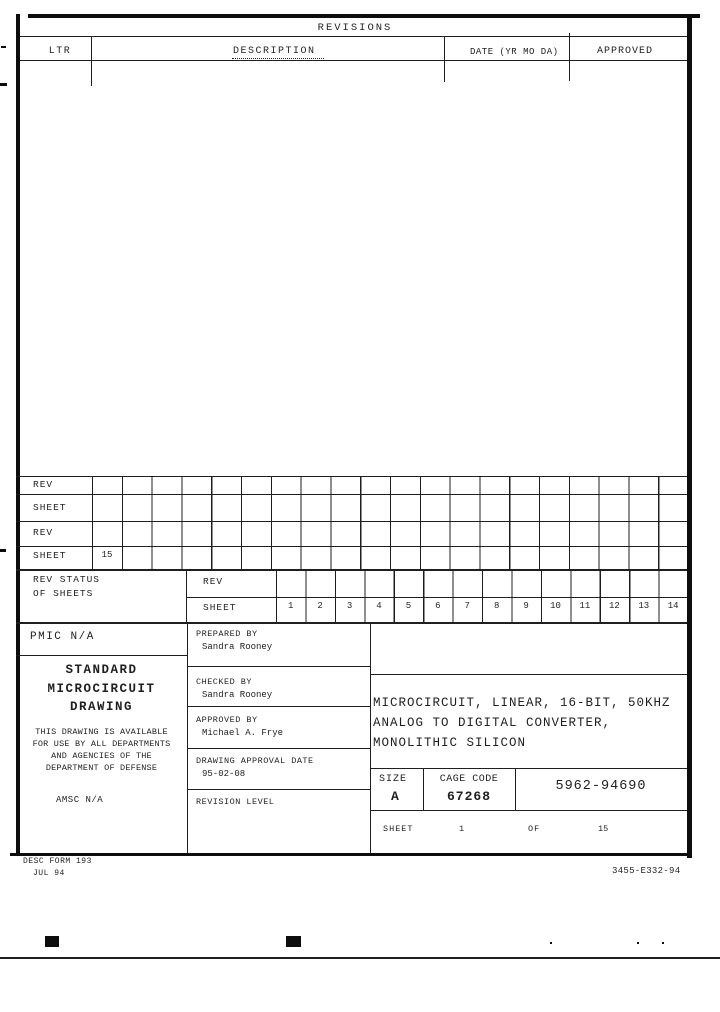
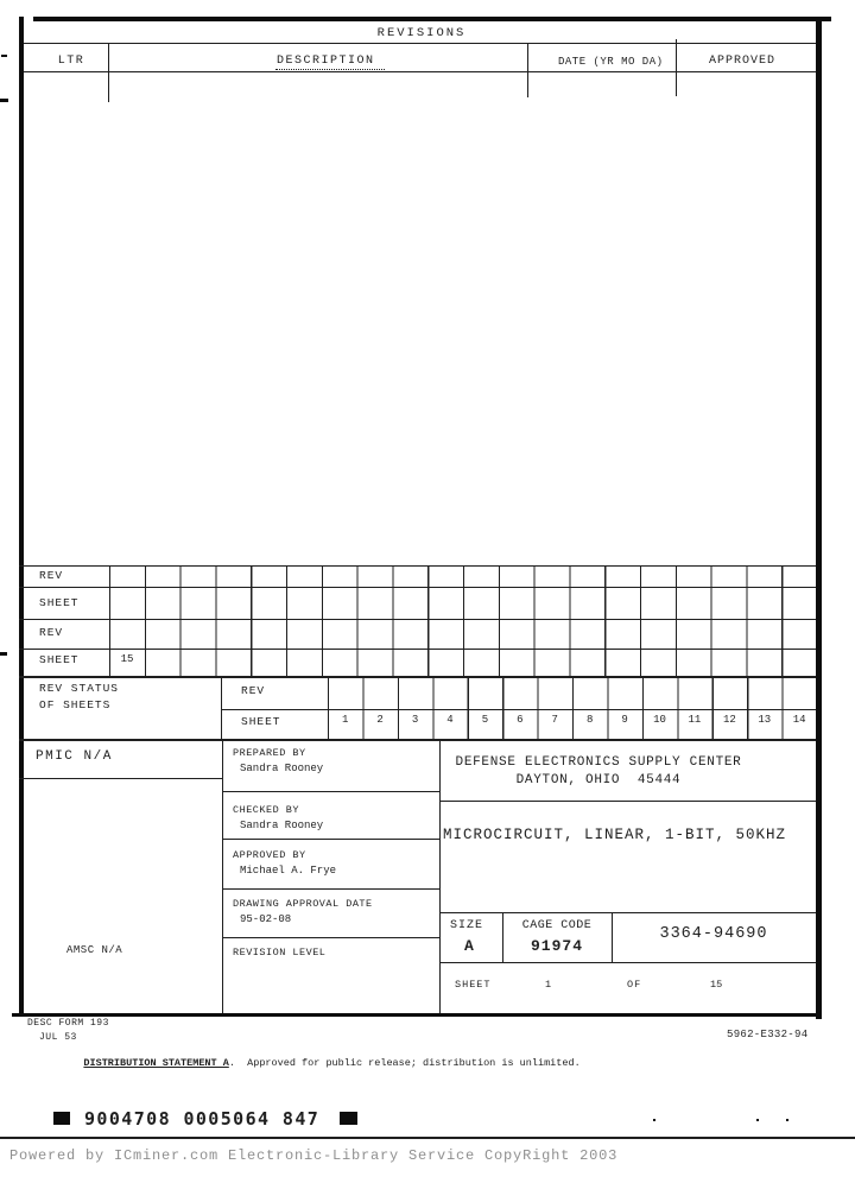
  REVISIONS
  LTR
  DESCRIPTION
  DATE (YR MO DA)
  APPROVED
  REV
  SHEET
  REV
  SHEET
  15
  REV STATUS
  OF SHEETS
  REV
  SHEET
  1
  2
  3
  4
  5
  6
  7
  8
  9
  10
  11
  12
  13
  14
  PMIC N/A
- STANDARD
- MICROCIRCUIT
- DRAWING
- THIS DRAWING IS AVAILABLE
- FOR USE BY ALL DEPARTMENTS
- AND AGENCIES OF THE
- DEPARTMENT OF DEFENSE
  AMSC N/A
  PREPARED BY
  Sandra Rooney
  CHECKED BY
  Sandra Rooney
  APPROVED BY
  Michael A. Frye
  DRAWING APPROVAL DATE
  95-02-08
  REVISION LEVEL
+ DEFENSE ELECTRONICS SUPPLY CENTER
+ DAYTON, OHIO 45444
- MICROCIRCUIT, LINEAR, 16-BIT, 50KHZ
+ MICROCIRCUIT, LINEAR, 1-BIT, 50KHZ
- ANALOG TO DIGITAL CONVERTER,
- MONOLITHIC SILICON
  SIZE
  A
  CAGE CODE
- 67268
+ 91974
- 5962-94690
+ 3364-94690
  SHEET
  1
  OF
  15
  DESC FORM 193
- JUL 94
+ JUL 53
- 3455-E332-94
+ 5962-E332-94
+ DISTRIBUTION STATEMENT A. Approved for public release; distribution is unlimited.
+ 9004708 0005064 847
+ Powered by ICminer.com Electronic-Library Service CopyRight 2003
